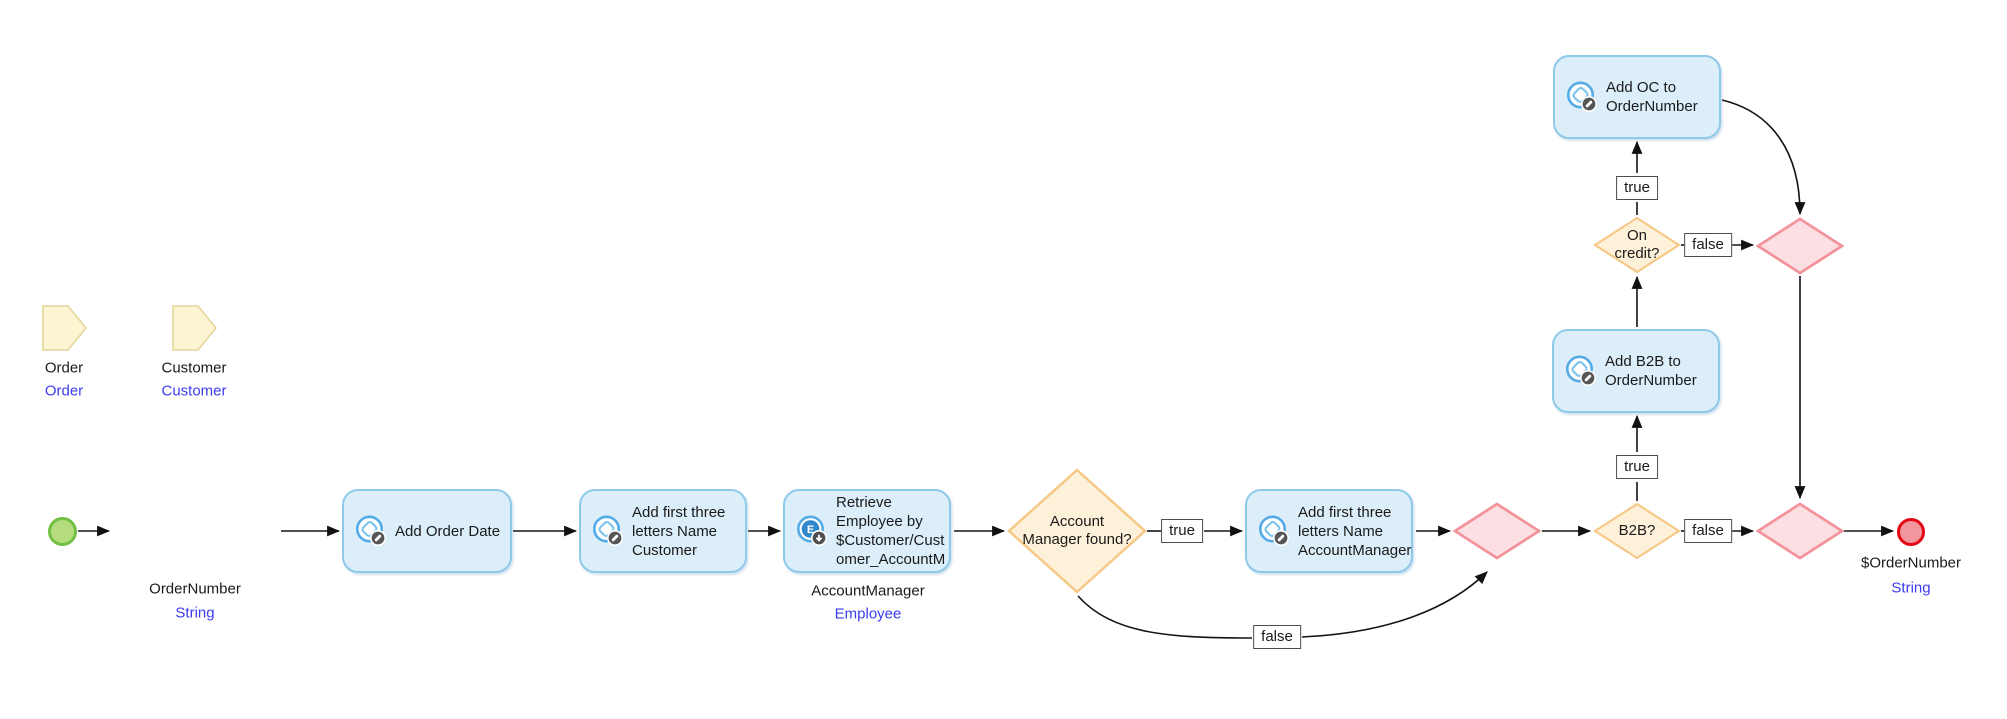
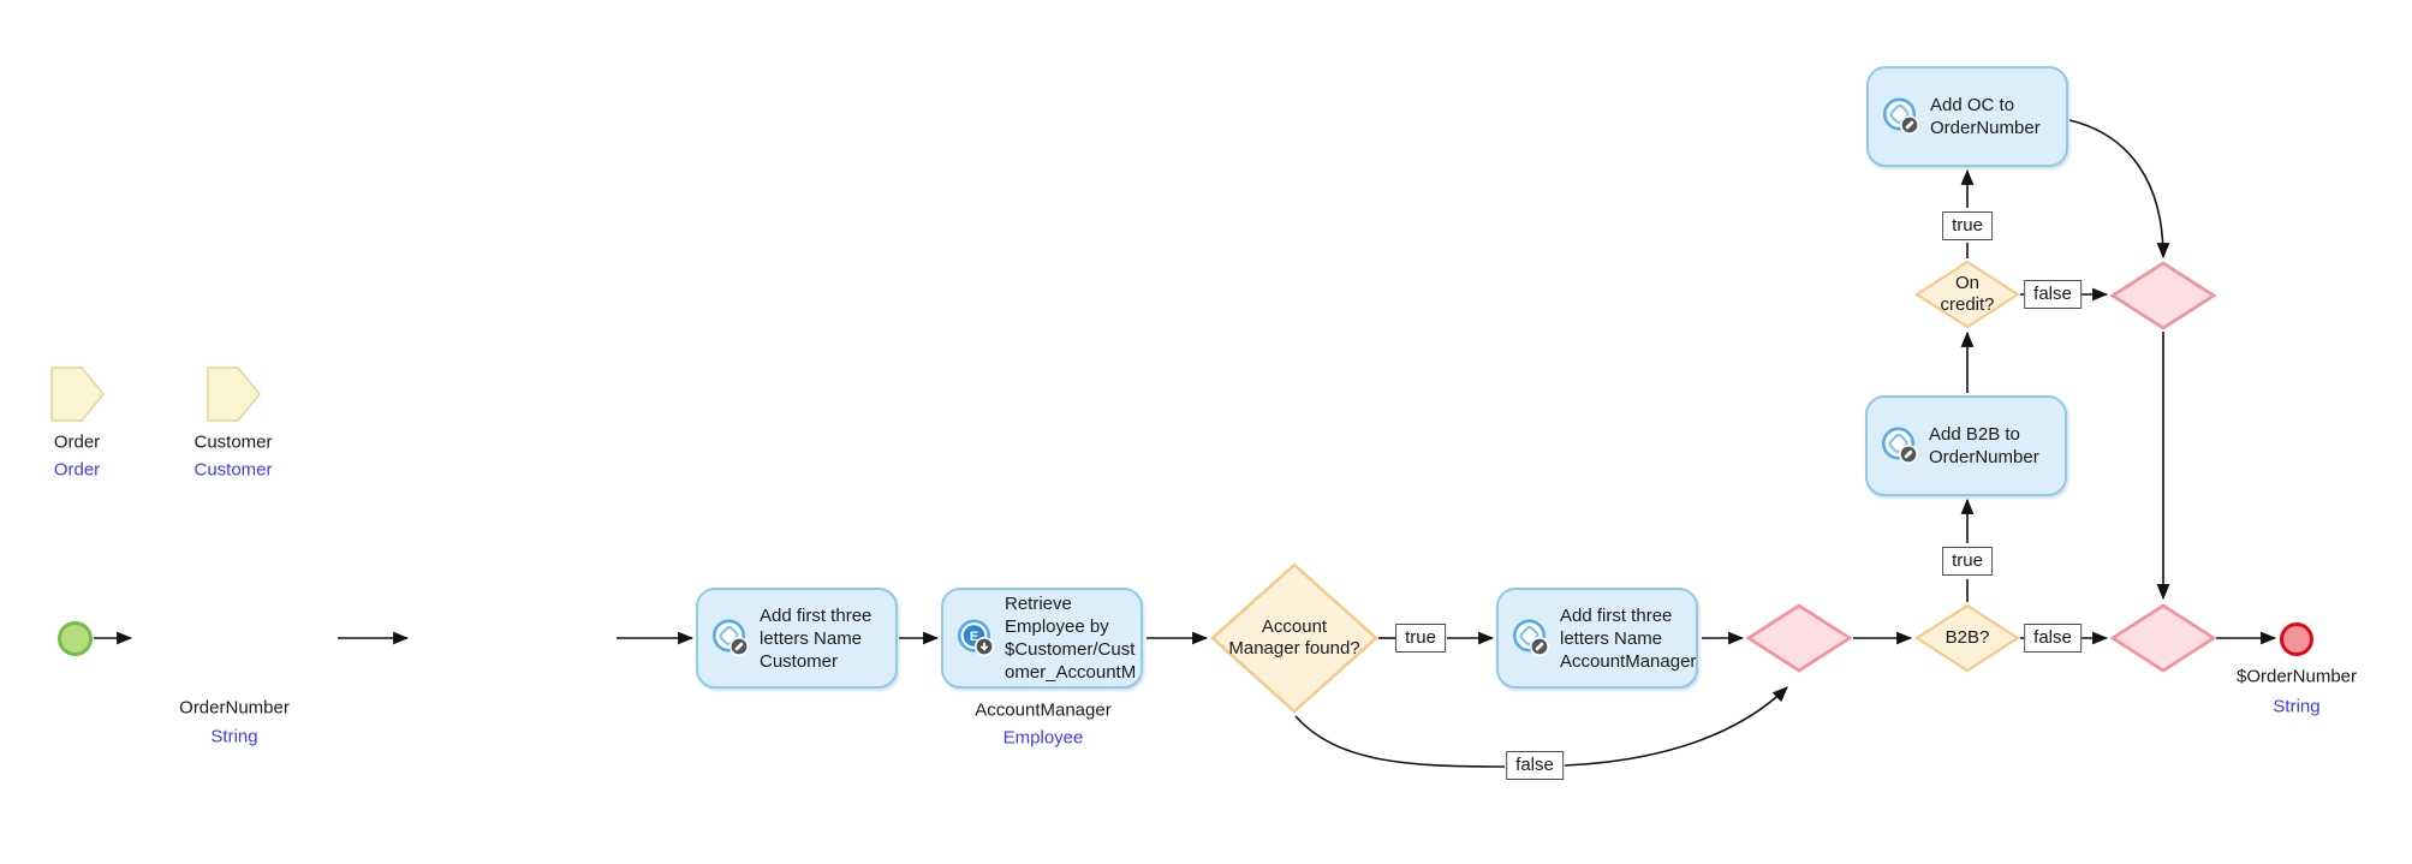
  Order
  Order
  Customer
  Customer
  OrderNumber
  String
- Add Order Date
  Add first three
  letters Name
  Customer
  E
  Retrieve
  Employee by
  $Customer/Cust
  omer_AccountM
  AccountManager
  Employee
  Account
  Manager found?
  Add first three
  letters Name
  AccountManager
  B2B?
  Add B2B to
  OrderNumber
  On
  credit?
  Add OC to
  OrderNumber
  $OrderNumber
  String
  true
  false
  true
  false
  true
  false
